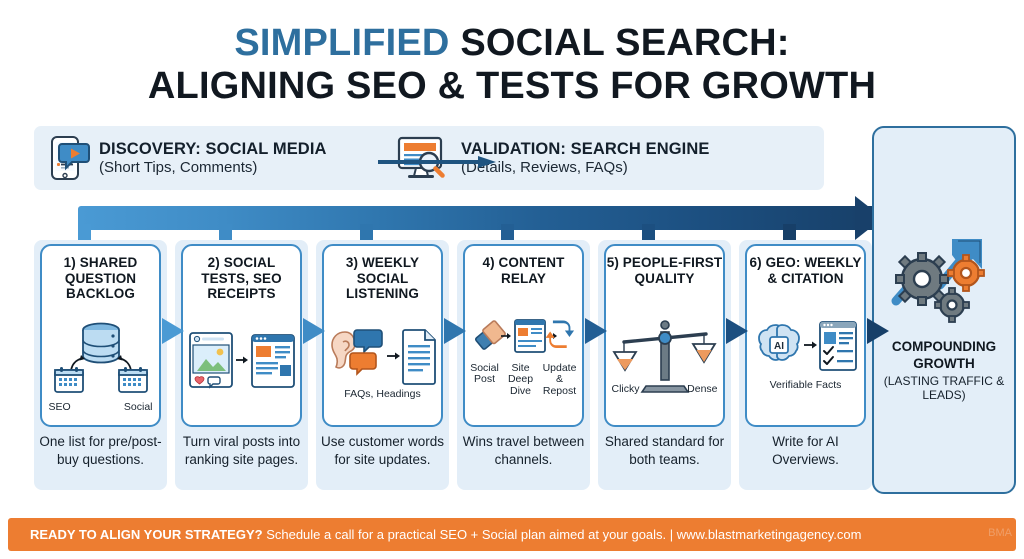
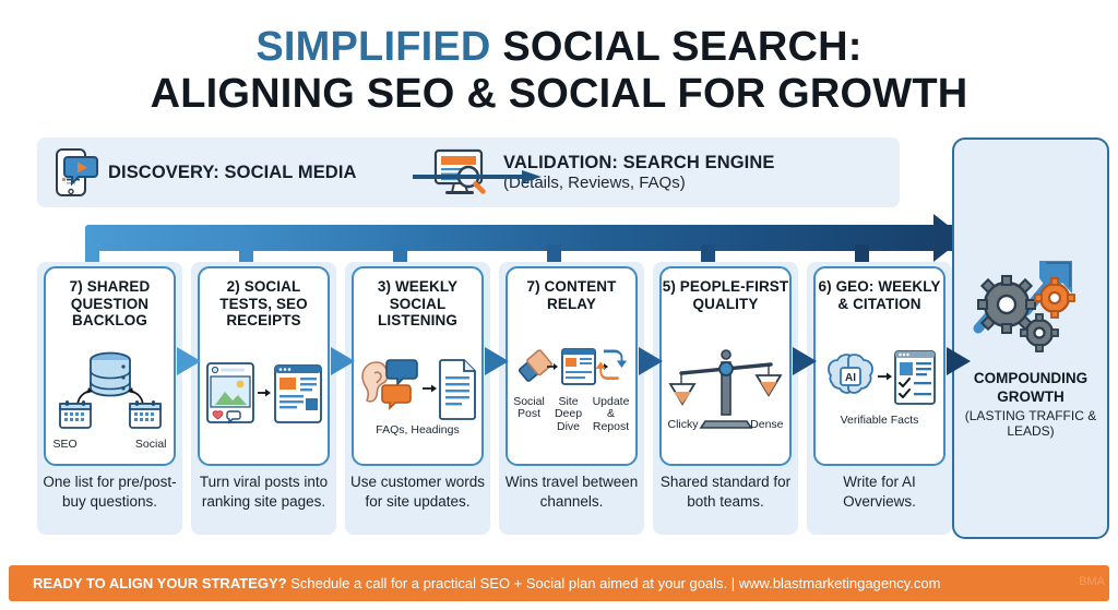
  SIMPLIFIED SOCIAL SEARCH:
- ALIGNING SEO & TESTS FOR GROWTH
+ ALIGNING SEO & SOCIAL FOR GROWTH
  DISCOVERY: SOCIAL MEDIA
- (Short Tips, Comments)
  VALIDATION: SEARCH ENGINE
  (Details, Reviews, FAQs)
- 1) SHARED QUESTION BACKLOG
+ 7) SHARED QUESTION BACKLOG
  SEO
  Social
  One list for pre/post-buy questions.
  2) SOCIAL TESTS, SEO RECEIPTS
  Turn viral posts into ranking site pages.
  3) WEEKLY SOCIAL LISTENING
  FAQs, Headings
  Use customer words for site updates.
- 4) CONTENT RELAY
+ 7) CONTENT RELAY
  Social Post
  Site Deep Dive
  Update & Repost
  Wins travel between channels.
  5) PEOPLE-FIRST QUALITY
  Clicky
  Dense
  Shared standard for both teams.
  6) GEO: WEEKLY & CITATION
  AI
  Verifiable Facts
  Write for AI Overviews.
  COMPOUNDING GROWTH
  (LASTING TRAFFIC & LEADS)
  READY TO ALIGN YOUR STRATEGY? Schedule a call for a practical SEO + Social plan aimed at your goals. | www.blastmarketingagency.com
  BMA
